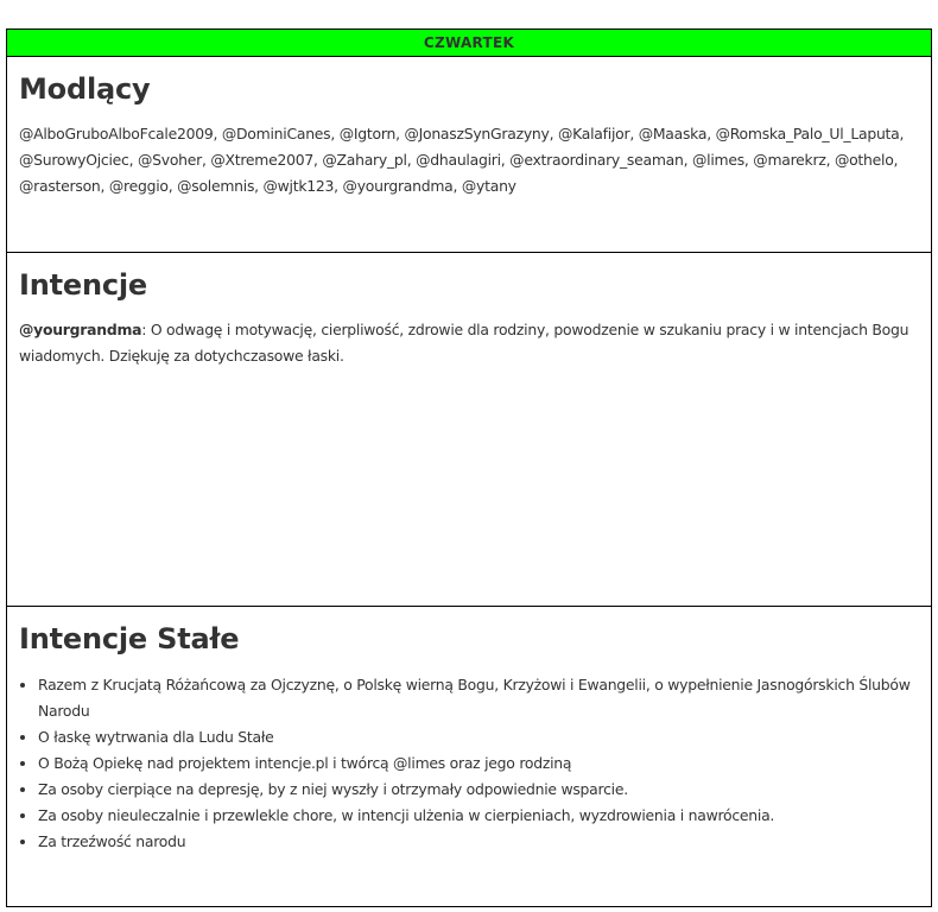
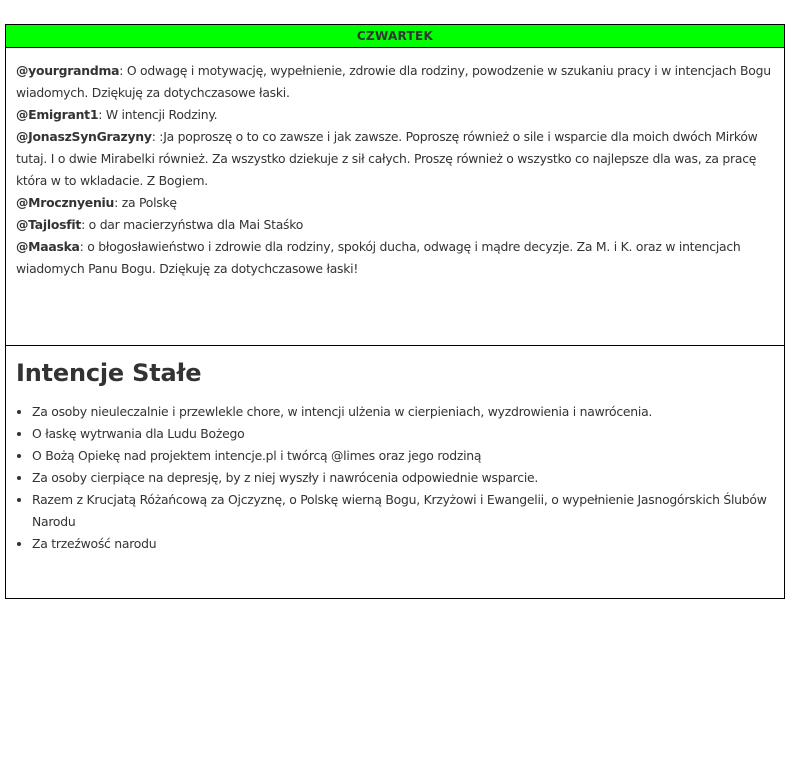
  CZWARTEK
- Modlący
- @AlboGruboAlboFcale2009, @DominiCanes, @Igtorn, @JonaszSynGrazyny, @Kalafijor, @Maaska, @Romska_Palo_Ul_Laputa, @SurowyOjciec, @Svoher, @Xtreme2007, @Zahary_pl, @dhaulagiri, @extraordinary_seaman, @limes, @marekrz, @othelo, @rasterson, @reggio, @solemnis, @wjtk123, @yourgrandma, @ytany
- Intencje
- @yourgrandma: O odwagę i motywację, cierpliwość, zdrowie dla rodziny, powodzenie w szukaniu pracy i w intencjach Bogu wiadomych. Dziękuję za dotychczasowe łaski.
+ @yourgrandma: O odwagę i motywację, wypełnienie, zdrowie dla rodziny, powodzenie w szukaniu pracy i w intencjach Bogu wiadomych. Dziękuję za dotychczasowe łaski.
+ @Emigrant1: W intencji Rodziny.
+ @JonaszSynGrazyny: :Ja poproszę o to co zawsze i jak zawsze. Poproszę również o sile i wsparcie dla moich dwóch Mirków tutaj. I o dwie Mirabelki również. Za wszystko dziekuje z sił całych. Proszę również o wszystko co najlepsze dla was, za pracę która w to wkladacie. Z Bogiem.
+ @Mrocznyeniu: za Polskę
+ @Tajlosfit: o dar macierzyństwa dla Mai Staśko
+ @Maaska: o błogosławieństwo i zdrowie dla rodziny, spokój ducha, odwagę i mądre decyzje. Za M. i K. oraz w intencjach wiadomych Panu Bogu. Dziękuję za dotychczasowe łaski!
  Intencje Stałe
- Razem z Krucjatą Różańcową za Ojczyznę, o Polskę wierną Bogu, Krzyżowi i Ewangelii, o wypełnienie Jasnogórskich Ślubów Narodu
+ Za osoby nieuleczalnie i przewlekle chore, w intencji ulżenia w cierpieniach, wyzdrowienia i nawrócenia.
- O łaskę wytrwania dla Ludu Stałe
+ O łaskę wytrwania dla Ludu Bożego
  O Bożą Opiekę nad projektem intencje.pl i twórcą @limes oraz jego rodziną
- Za osoby cierpiące na depresję, by z niej wyszły i otrzymały odpowiednie wsparcie.
+ Za osoby cierpiące na depresję, by z niej wyszły i nawrócenia odpowiednie wsparcie.
- Za osoby nieuleczalnie i przewlekle chore, w intencji ulżenia w cierpieniach, wyzdrowienia i nawrócenia.
+ Razem z Krucjatą Różańcową za Ojczyznę, o Polskę wierną Bogu, Krzyżowi i Ewangelii, o wypełnienie Jasnogórskich Ślubów Narodu
  Za trzeźwość narodu
